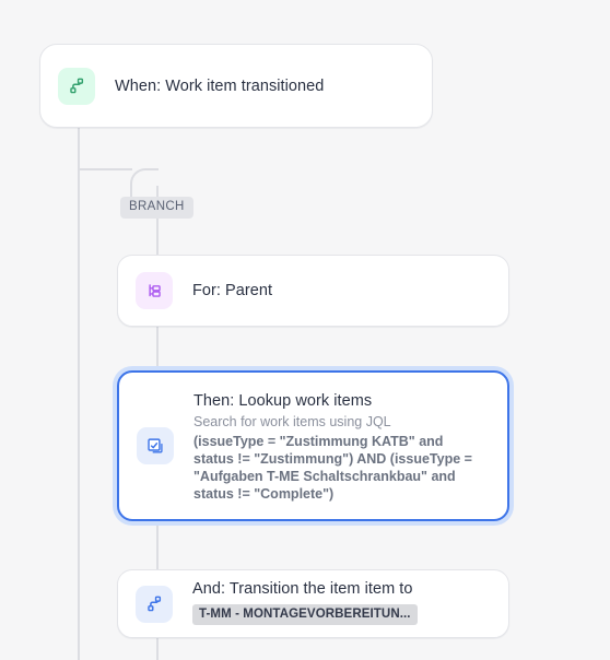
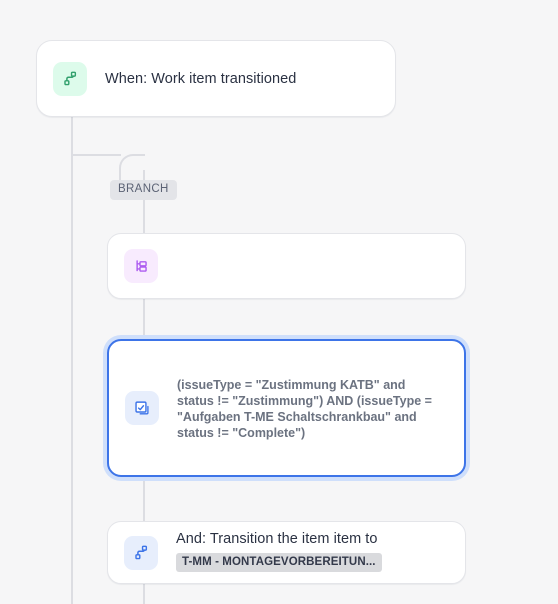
  BRANCH
  When: Work item transitioned
- For: Parent
- Then: Lookup work items
- Search for work items using JQL
  (issueType = "Zustimmung KATB" and status != "Zustimmung") AND (issueType = "Aufgaben T-ME Schaltschrankbau" and status != "Complete")
  And: Transition the item item to
  T-MM - MONTAGEVORBEREITUN...
